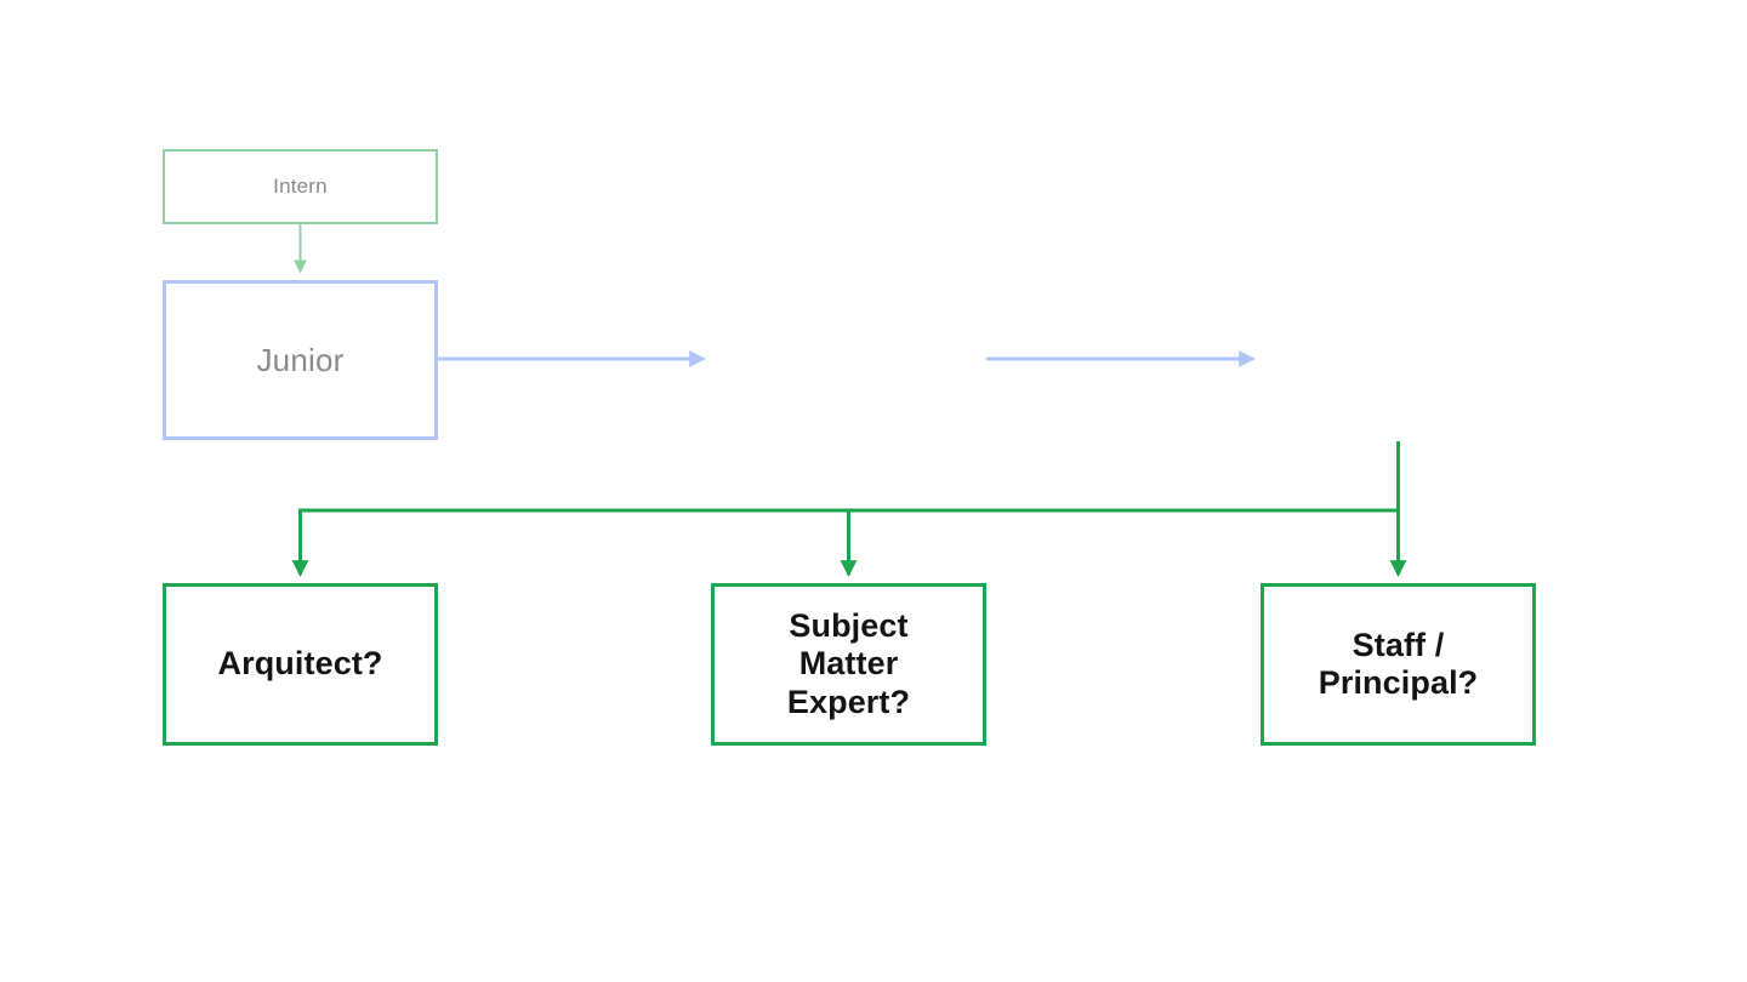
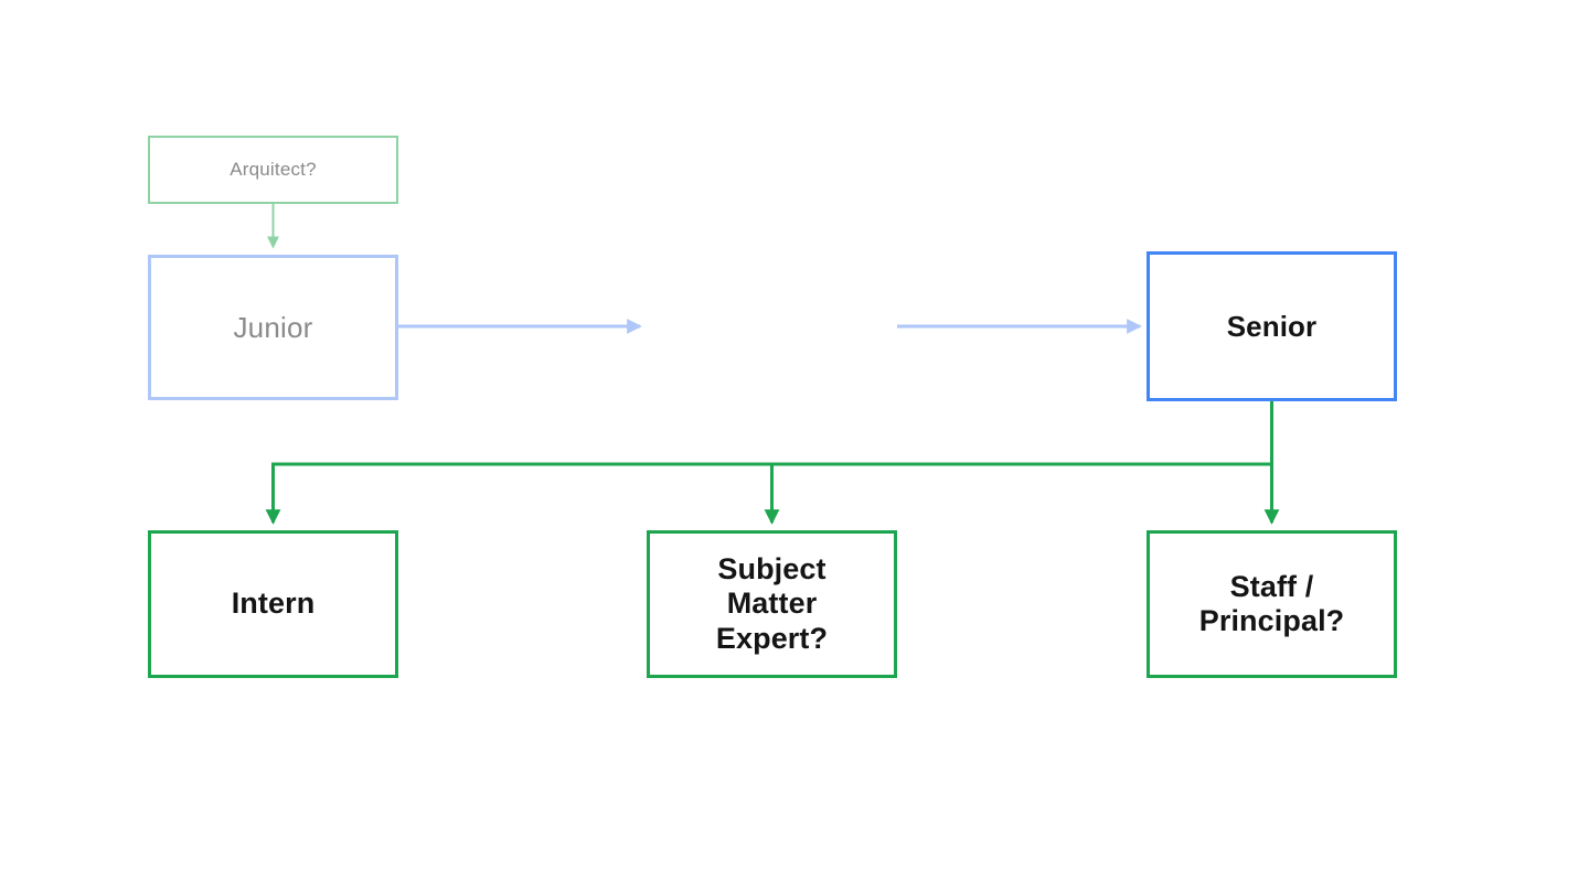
- Intern
+ Arquitect?
  Junior
+ Senior
- Arquitect?
+ Intern
  Subject
  Matter
  Expert?
  Staff /
  Principal?
